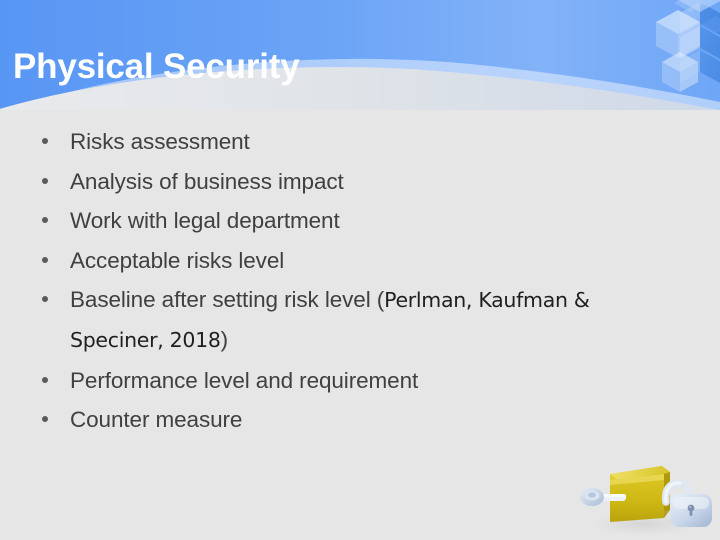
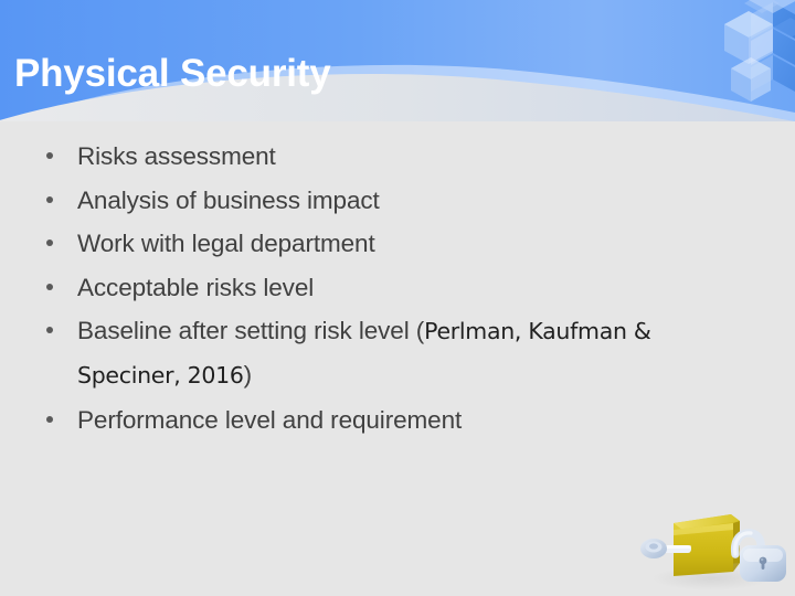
  Physical Security
  Risks assessment
  Analysis of business impact
  Work with legal department
  Acceptable risks level
- Baseline after setting risk level (Perlman, Kaufman & Speciner, 2018)
+ Baseline after setting risk level (Perlman, Kaufman & Speciner, 2016)
  Performance level and requirement
- Counter measure
